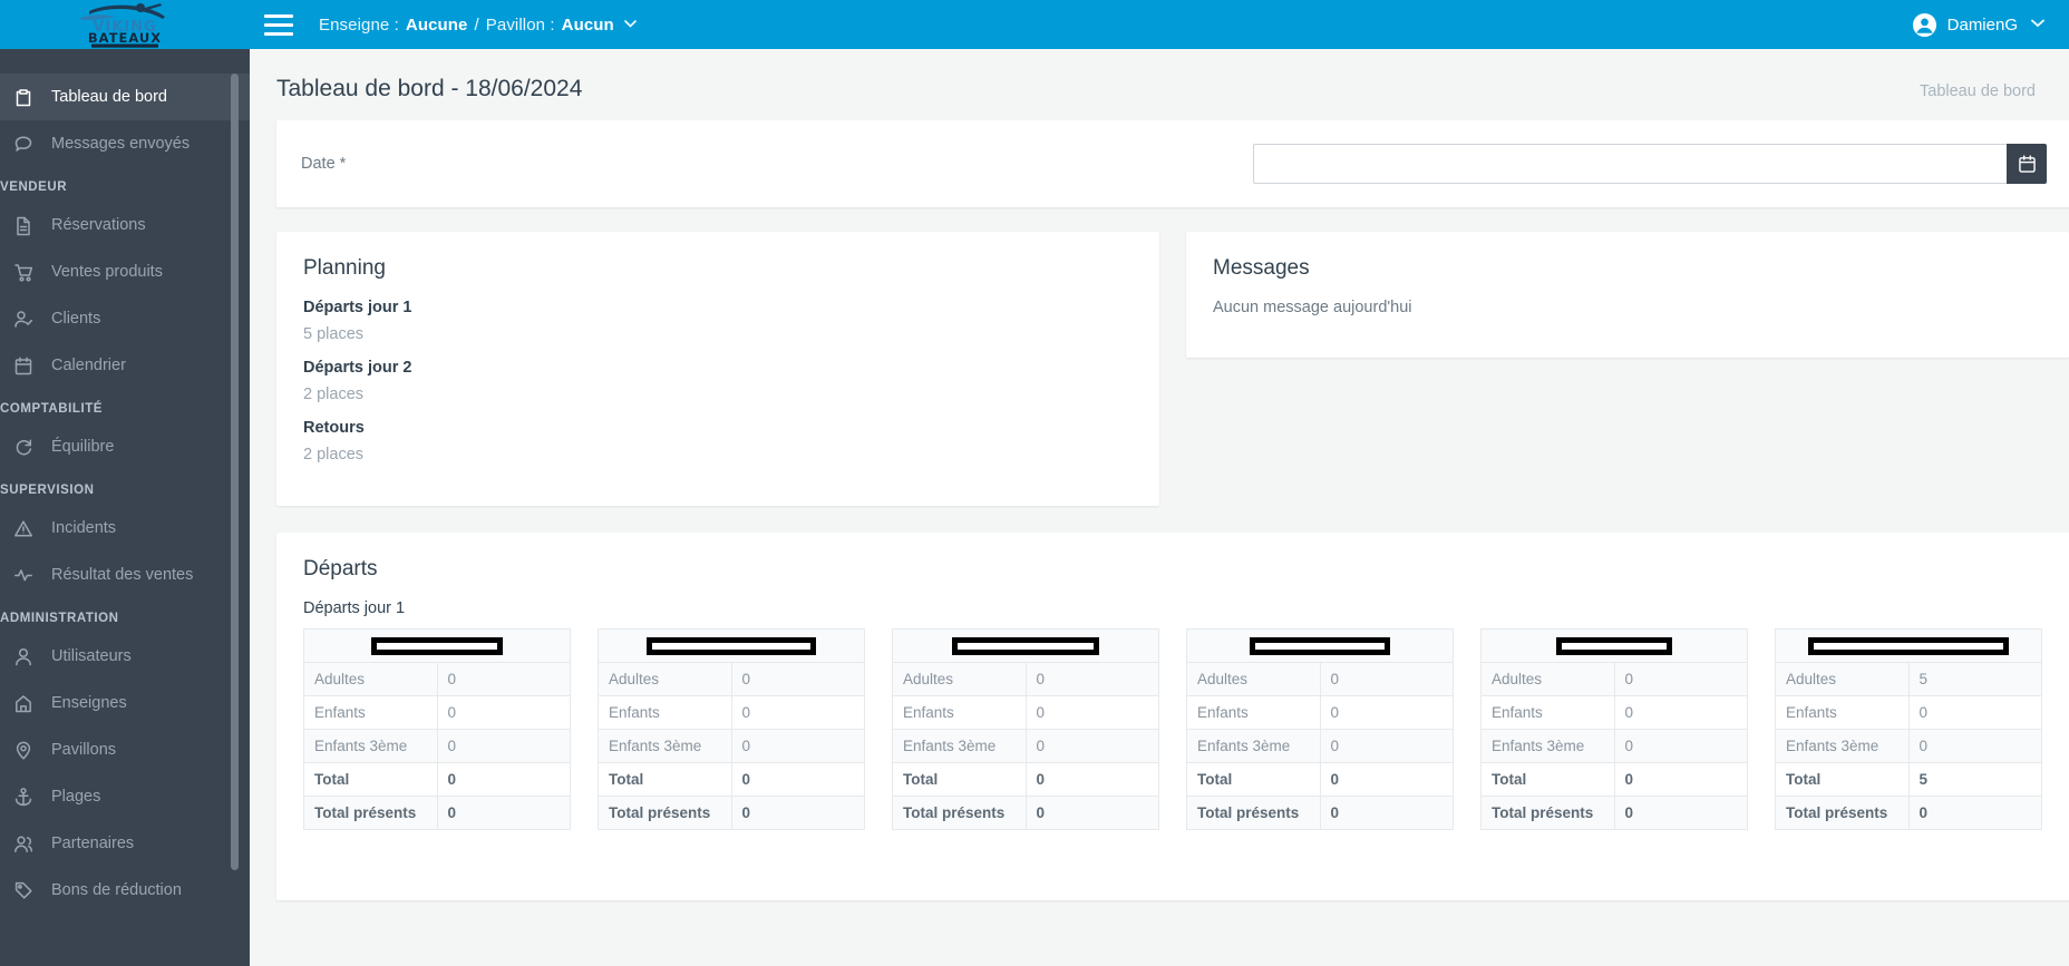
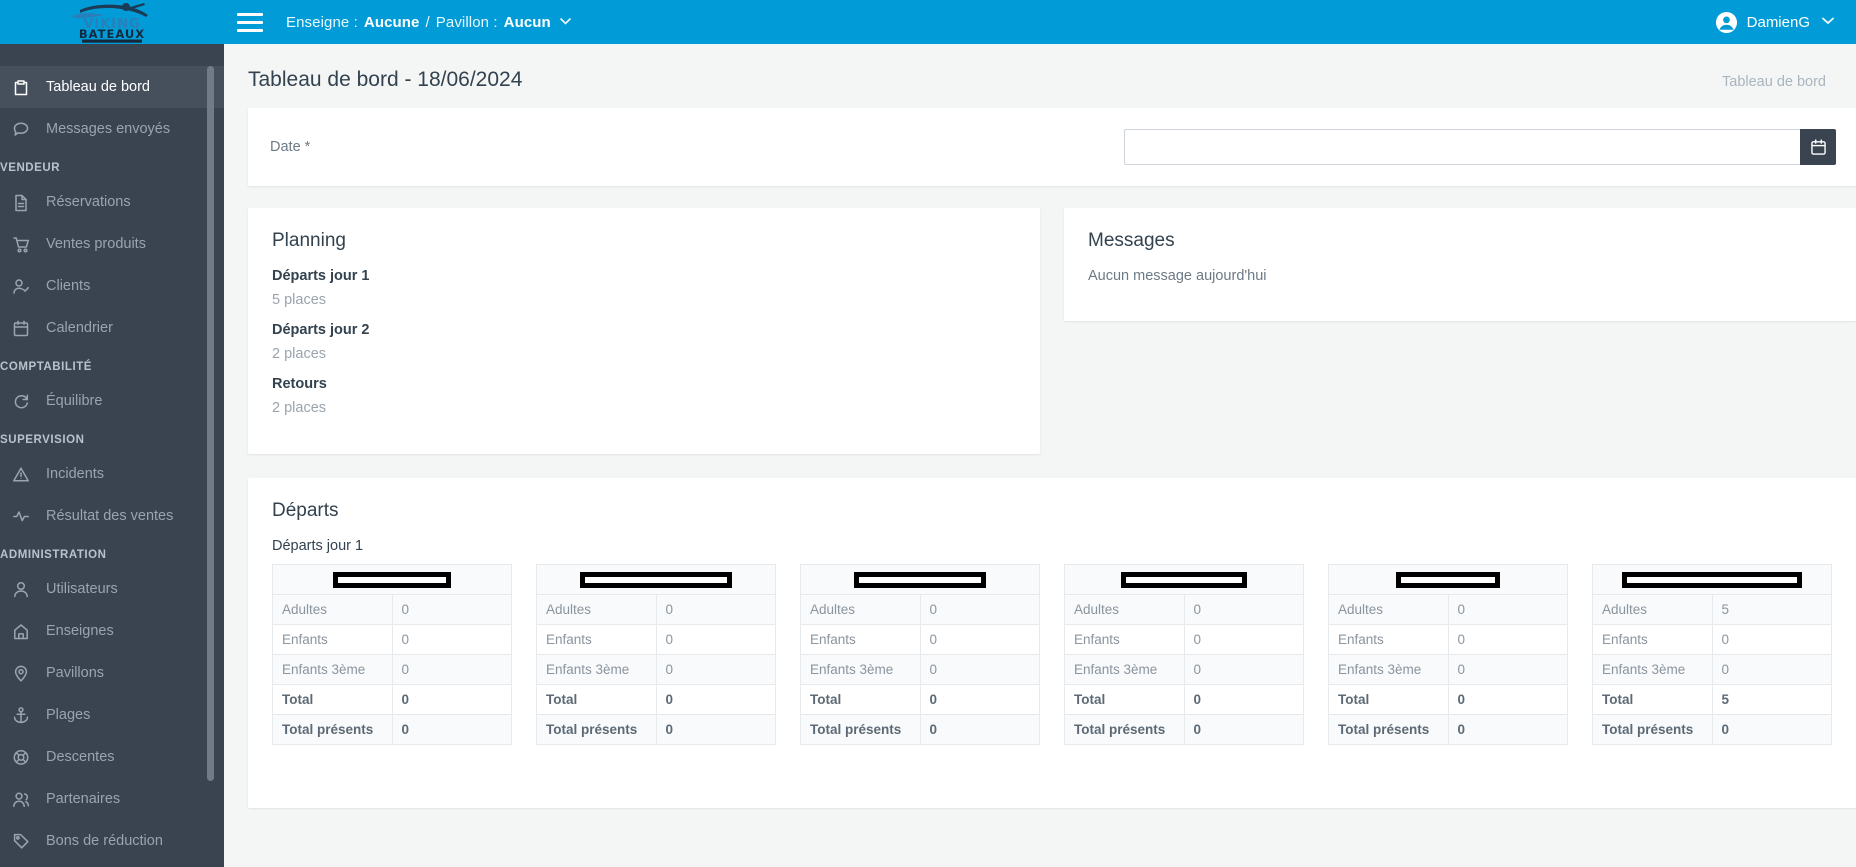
  VIKING
  BATEAUX
  Enseigne :
  Aucune
  /
  Pavillon :
  Aucun
  DamienG
  Tableau de bord
  Messages envoyés
  VENDEUR
  Réservations
  Ventes produits
  Clients
  Calendrier
  COMPTABILITÉ
  Équilibre
  SUPERVISION
  Incidents
  Résultat des ventes
  ADMINISTRATION
  Utilisateurs
  Enseignes
  Pavillons
  Plages
+ Descentes
  Partenaires
  Bons de réduction
  Tableau de bord - 18/06/2024
  Tableau de bord
  Date *
  Planning
  Départs jour 1
  5 places
  Départs jour 2
  2 places
  Retours
  2 places
  Messages
  Aucun message aujourd'hui
  Départs
  Départs jour 1
  Adultes	0
  Enfants	0
  Enfants 3ème	0
  Total	0
  Total présents	0
  Adultes	0
  Enfants	0
  Enfants 3ème	0
  Total	0
  Total présents	0
  Adultes	0
  Enfants	0
  Enfants 3ème	0
  Total	0
  Total présents	0
  Adultes	0
  Enfants	0
  Enfants 3ème	0
  Total	0
  Total présents	0
  Adultes	0
  Enfants	0
  Enfants 3ème	0
  Total	0
  Total présents	0
  Adultes	5
  Enfants	0
  Enfants 3ème	0
  Total	5
  Total présents	0
